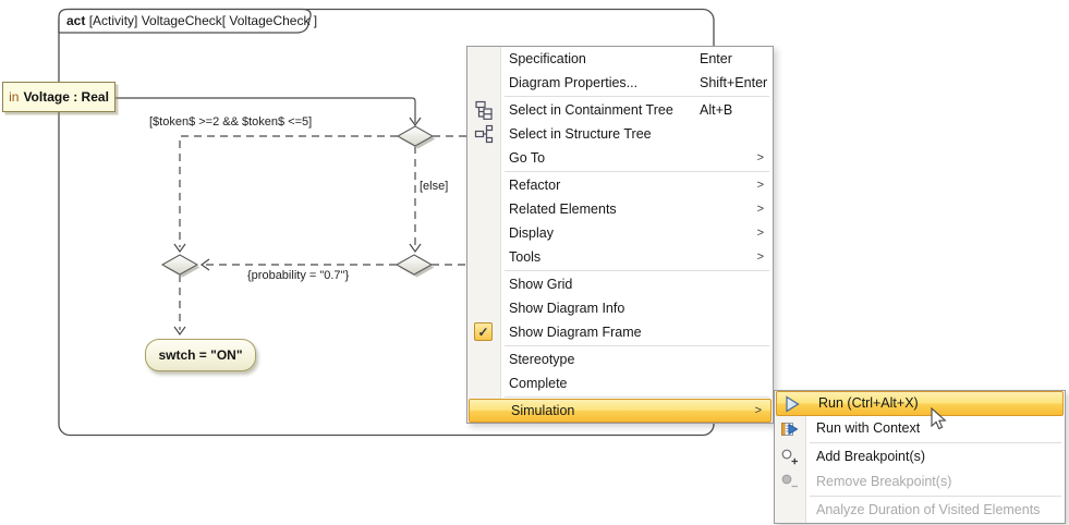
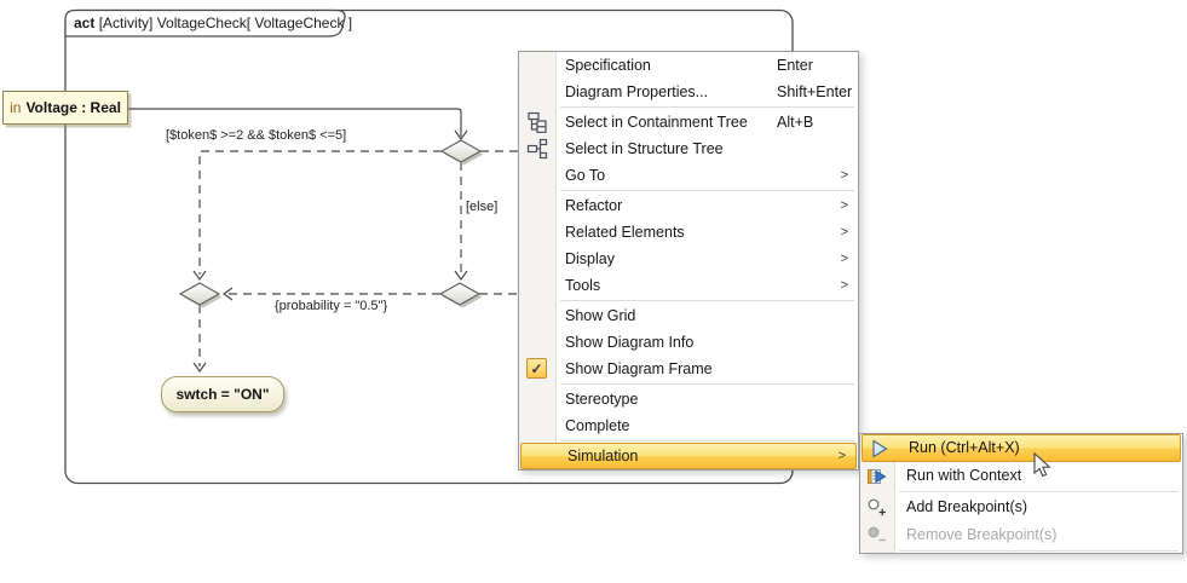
  act [Activity] VoltageCheck[ VoltageCheck ]
  in
  Voltage : Real
  [$token$ >=2 && $token$ <=5]
  [else]
- {probability = "0.7"}
+ {probability = "0.5"}
  swtch = "ON"
  Specification
  Enter
  Diagram Properties...
  Shift+Enter
  Select in Containment Tree
  Alt+B
  Select in Structure Tree
  Go To
  >
  Refactor
  >
  Related Elements
  >
  Display
  >
  Tools
  >
  Show Grid
  Show Diagram Info
  ✓
  Show Diagram Frame
  Stereotype
  Complete
  Simulation
  >
  Run (Ctrl+Alt+X)
  Run with Context
  Add Breakpoint(s)
  Remove Breakpoint(s)
- Analyze Duration of Visited Elements
